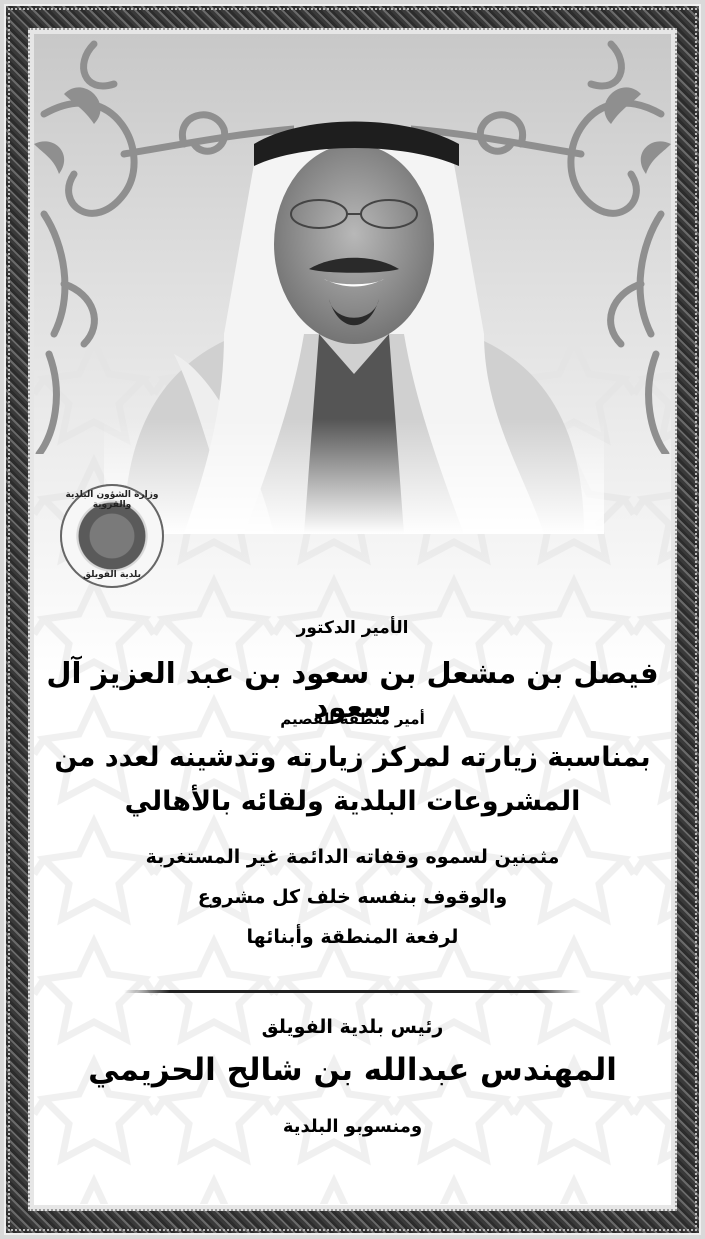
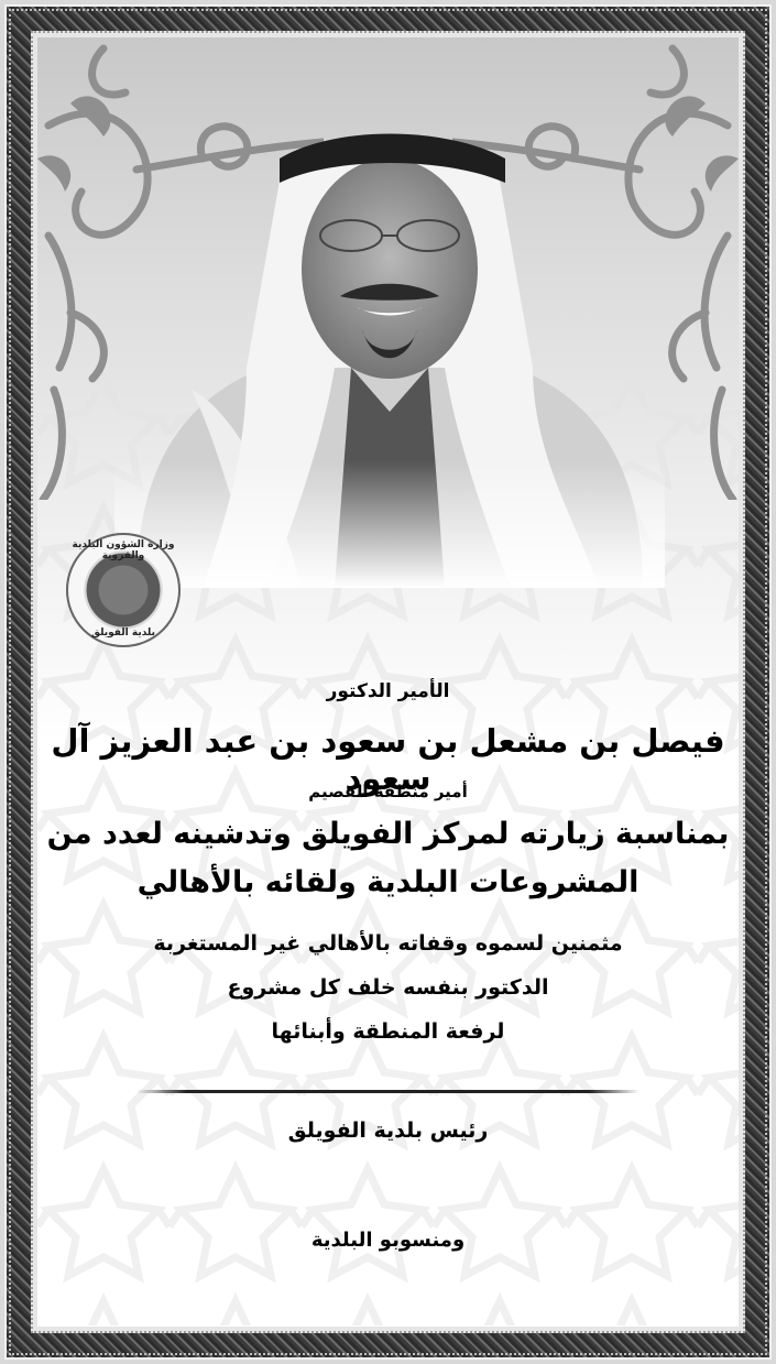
  وزارة الشؤون البلدية والقروية
  بلدية الفويلق
  الأمير الدكتور
  فيصل بن مشعل بن سعود بن عبد العزيز آل سعود
  أمير منطقة القصيم
- بمناسبة زيارته لمركز زيارته وتدشينه لعدد من
+ بمناسبة زيارته لمركز الفويلق وتدشينه لعدد من
  المشروعات البلدية ولقائه بالأهالي
- مثمنين لسموه وقفاته الدائمة غير المستغربة
+ مثمنين لسموه وقفاته بالأهالي غير المستغربة
- والوقوف بنفسه خلف كل مشروع
+ الدكتور بنفسه خلف كل مشروع
  لرفعة المنطقة وأبنائها
  رئيس بلدية الفويلق
- المهندس عبدالله بن شالح الحزيمي
  ومنسوبو البلدية
